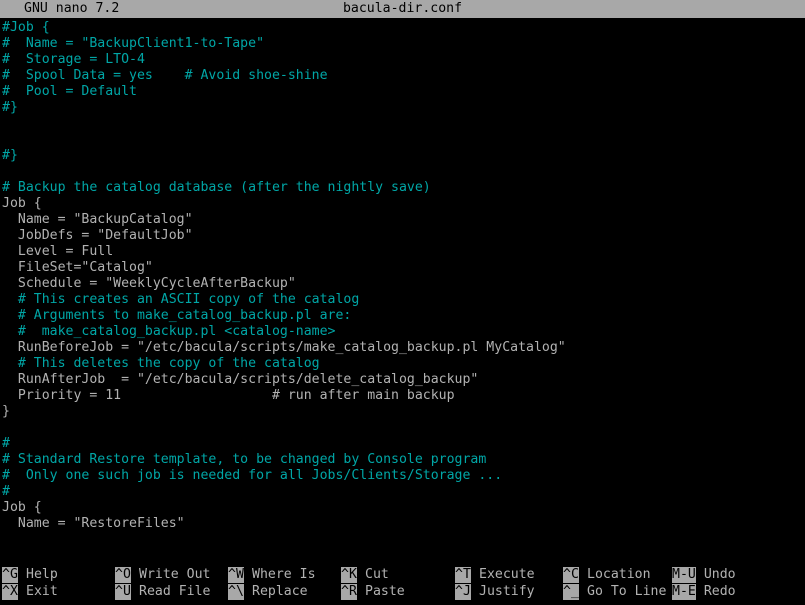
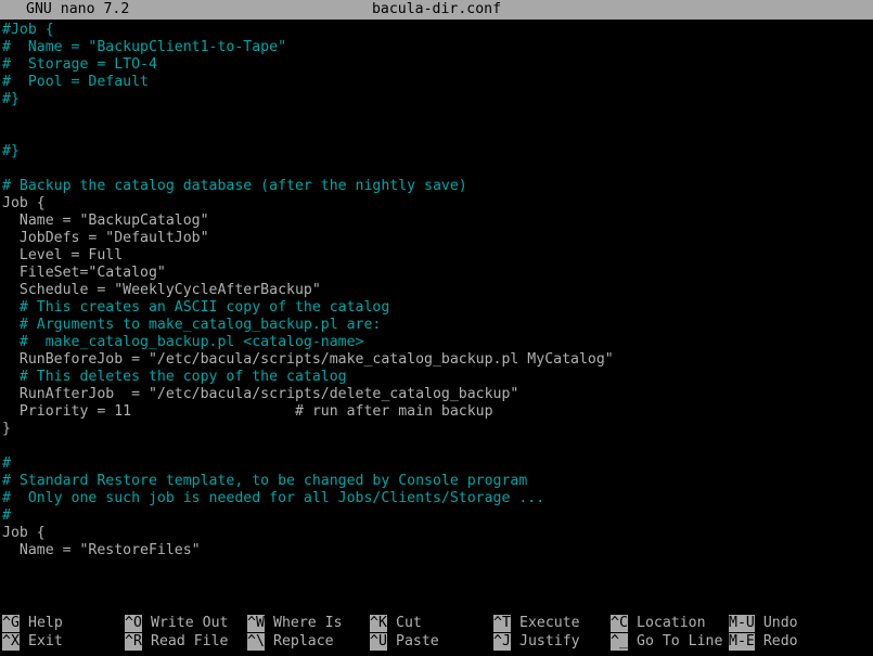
  GNU nano 7.2
  bacula-dir.conf
  #Job {
  # Name = "BackupClient1-to-Tape"
  # Storage = LTO-4
- # Spool Data = yes # Avoid shoe-shine
  # Pool = Default
  #}
  #}
  # Backup the catalog database (after the nightly save)
  Job {
  Name = "BackupCatalog"
  JobDefs = "DefaultJob"
  Level = Full
  FileSet="Catalog"
  Schedule = "WeeklyCycleAfterBackup"
  # This creates an ASCII copy of the catalog
  # Arguments to make_catalog_backup.pl are:
  # make_catalog_backup.pl <catalog-name>
  RunBeforeJob = "/etc/bacula/scripts/make_catalog_backup.pl MyCatalog"
  # This deletes the copy of the catalog
  RunAfterJob = "/etc/bacula/scripts/delete_catalog_backup"
  Priority = 11 # run after main backup
  }
  #
  # Standard Restore template, to be changed by Console program
  # Only one such job is needed for all Jobs/Clients/Storage ...
  #
  Job {
  Name = "RestoreFiles"
  ^G
  Help
  ^X
  Exit
  ^O
  Write Out
- ^U
+ ^R
  Read File
  ^W
  Where Is
  ^\
  Replace
  ^K
  Cut
- ^R
+ ^U
  Paste
  ^T
  Execute
  ^J
  Justify
  ^C
  Location
  ^_
  Go To Line
  M-U
  Undo
  M-E
  Redo
